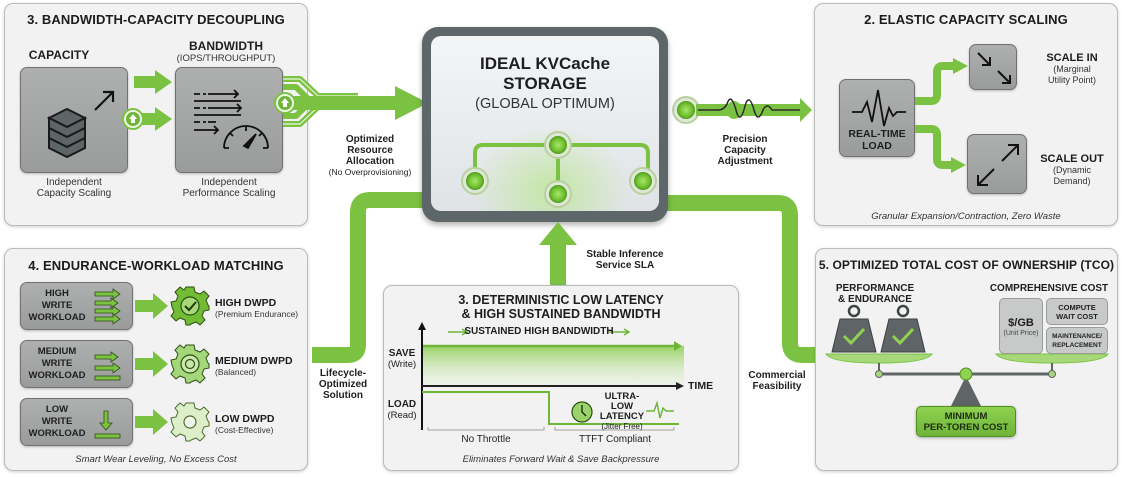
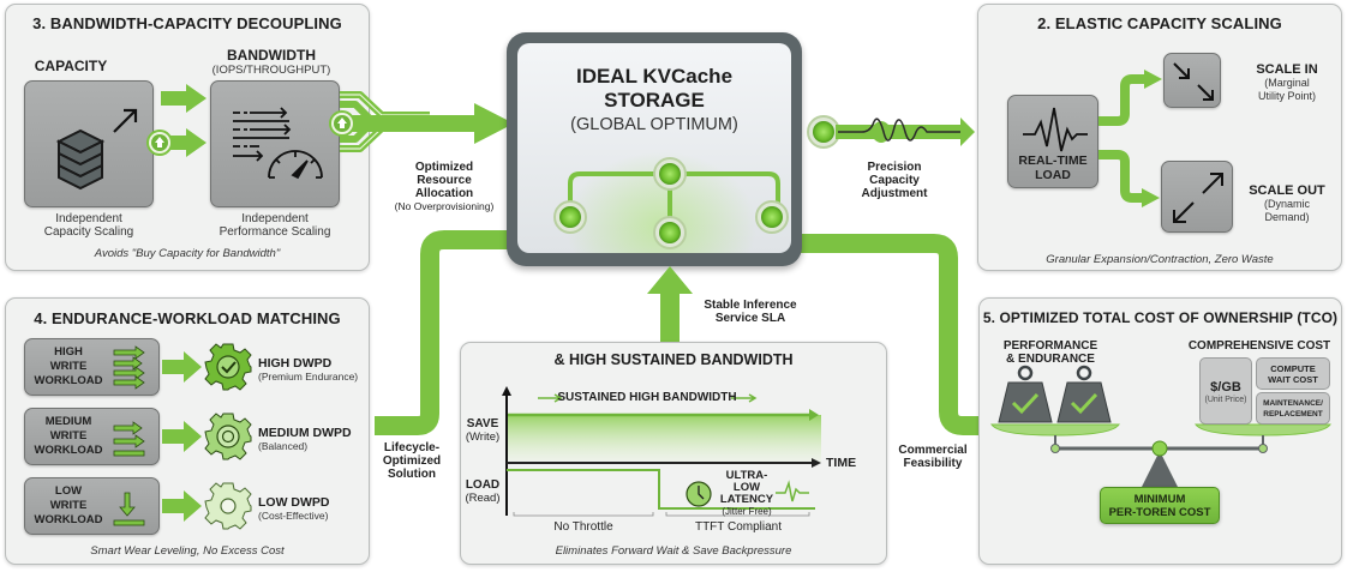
  3. BANDWIDTH-CAPACITY DECOUPLING
  CAPACITY
  BANDWIDTH
  (IOPS/THROUGHPUT)
  Independent
  Capacity Scaling
  Independent
  Performance Scaling
+ Avoids "Buy Capacity for Bandwidth"
  Optimized
  Resource
  Allocation
  (No Overprovisioning)
  IDEAL KVCache
  STORAGE
  (GLOBAL OPTIMUM)
  Precision
  Capacity
  Adjustment
  Stable Inference
  Service SLA
  Lifecycle-
  Optimized
  Solution
  Commercial
  Feasibility
  2. ELASTIC CAPACITY SCALING
  REAL-TIME
  LOAD
  SCALE IN
  (Marginal
  Utility Point)
  SCALE OUT
  (Dynamic
  Demand)
  Granular Expansion/Contraction, Zero Waste
  4. ENDURANCE-WORKLOAD MATCHING
  HIGH
  WRITE
  WORKLOAD
  MEDIUM
  WRITE
  WORKLOAD
  LOW
  WRITE
  WORKLOAD
  HIGH DWPD
  (Premium Endurance)
  MEDIUM DWPD
  (Balanced)
  LOW DWPD
  (Cost-Effective)
  Smart Wear Leveling, No Excess Cost
- 3. DETERMINISTIC LOW LATENCY
  & HIGH SUSTAINED BANDWIDTH
  SUSTAINED HIGH BANDWIDTH
  SAVE
  (Write)
  LOAD
  (Read)
  TIME
  ULTRA-LOW
  LATENCY
  (Jitter Free)
  No Throttle
  TTFT Compliant
  Eliminates Forward Wait & Save Backpressure
  5. OPTIMIZED TOTAL COST OF OWNERSHIP (TCO)
  PERFORMANCE
  & ENDURANCE
  COMPREHENSIVE COST
  $/GB
  COMPUTE
  WAIT COST
  MINIMUM
  PER-TOREN COST
